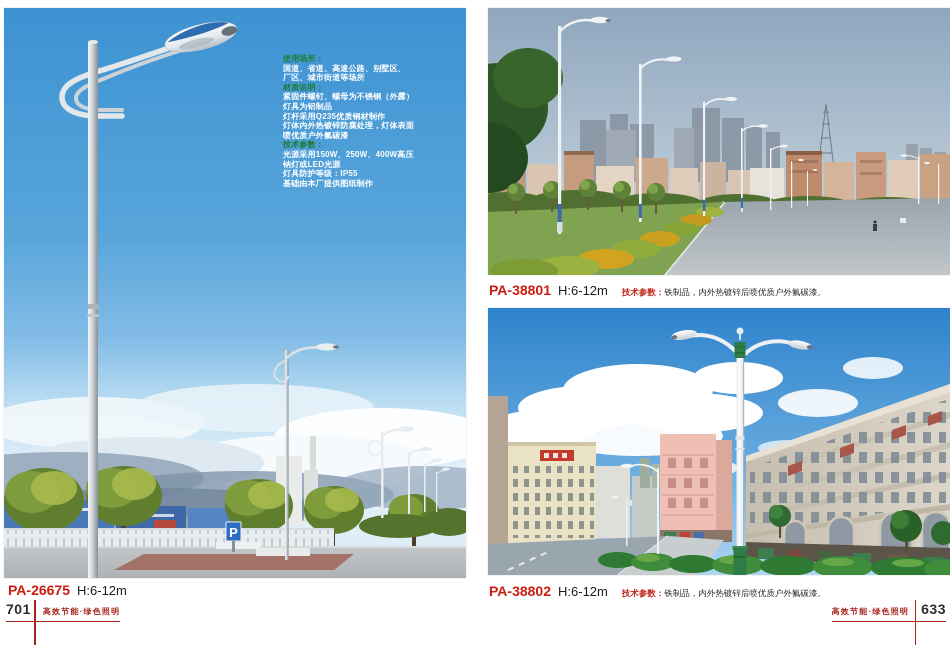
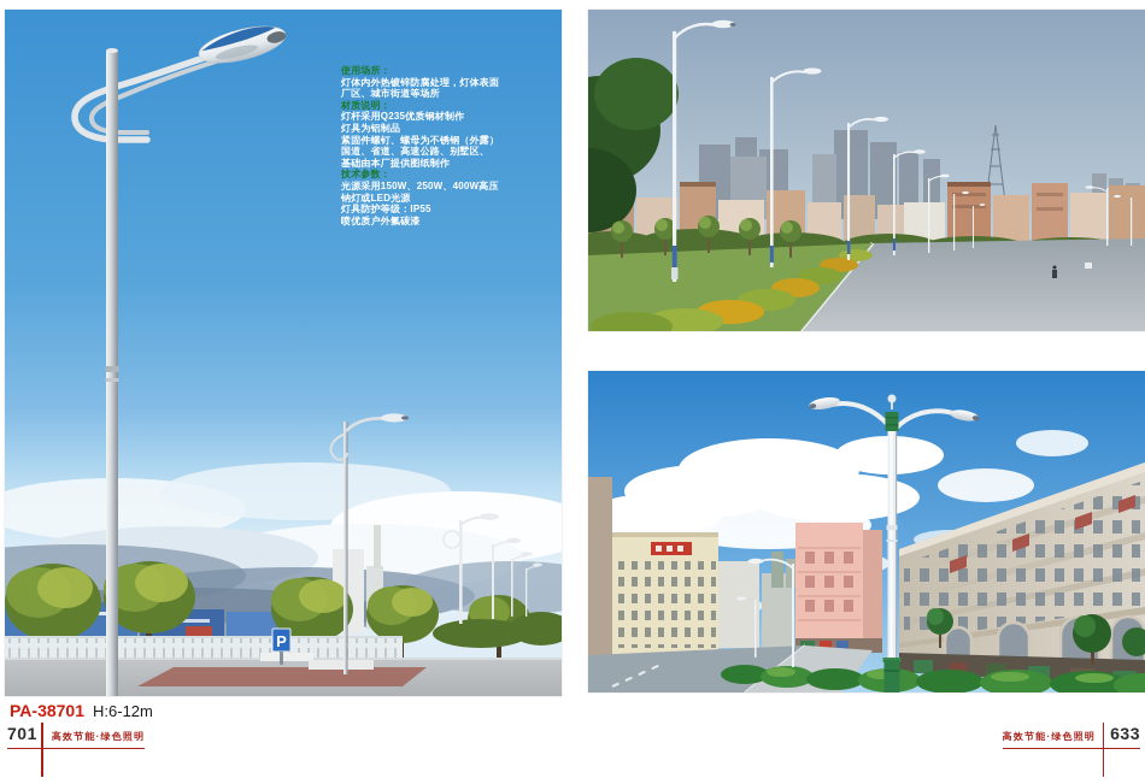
  P
  使用场所：
- 国道、省道、高速公路、别墅区、
+ 灯体内外热镀锌防腐处理，灯体表面
  厂区、城市街道等场所
  材质说明：
- 紧固件螺钉、螺母为不锈钢（外露）
+ 灯杆采用Q235优质钢材制作
  灯具为铝制品
- 灯杆采用Q235优质钢材制作
+ 紧固件螺钉、螺母为不锈钢（外露）
- 灯体内外热镀锌防腐处理，灯体表面
+ 国道、省道、高速公路、别墅区、
- 喷优质户外氟碳漆
+ 基础由本厂提供图纸制作
  技术参数：
  光源采用150W、250W、400W高压
  钠灯或LED光源
  灯具防护等级：IP55
- 基础由本厂提供图纸制作
+ 喷优质户外氟碳漆
- PA-26675 H:6-12m
+ PA-38701 H:6-12m
  701
  高效节能·绿色照明
- PA-38801 H:6-12m 技术参数：铁制品，内外热镀锌后喷优质户外氟碳漆。
- PA-38802 H:6-12m 技术参数：铁制品，内外热镀锌后喷优质户外氟碳漆。
  高效节能·绿色照明
  633
